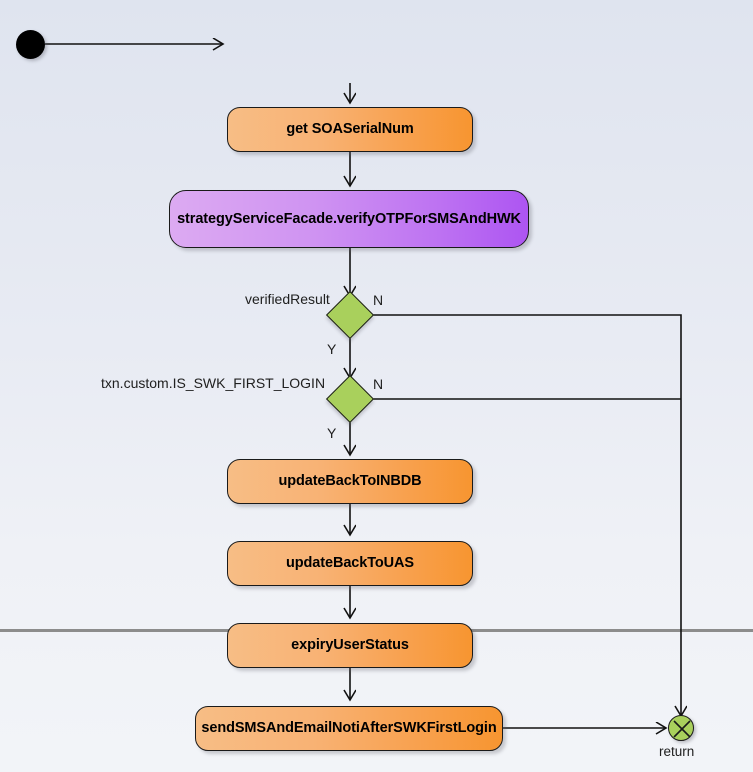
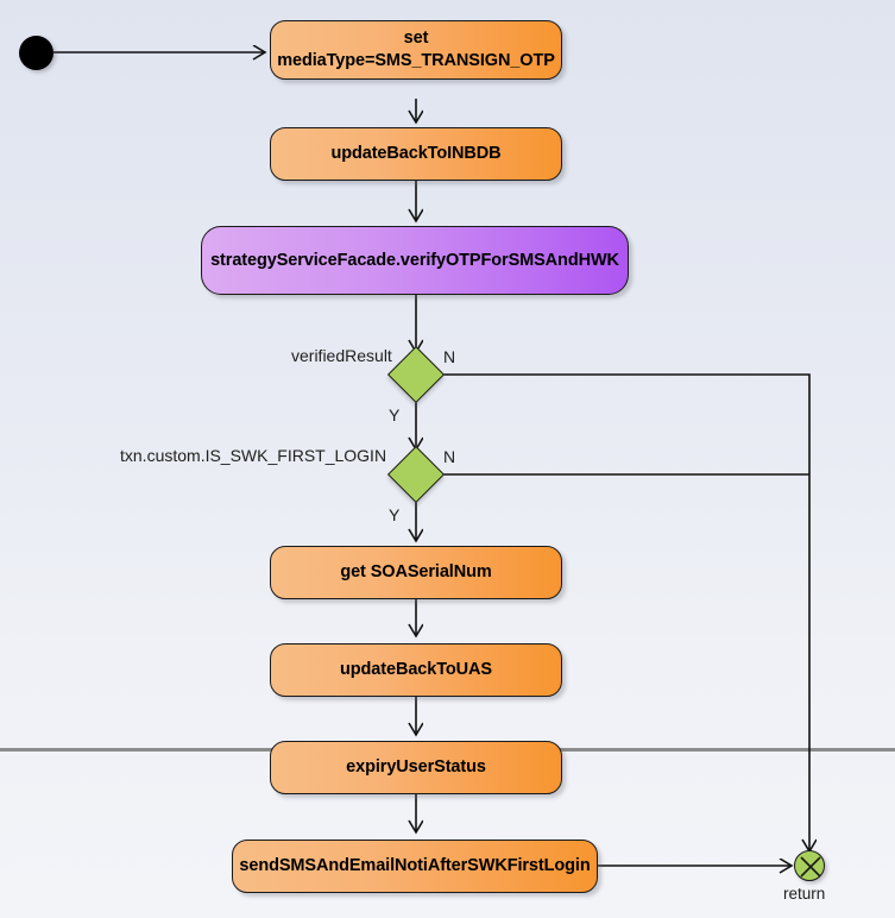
+ set
+ mediaType=SMS_TRANSIGN_OTP
- get SOASerialNum
+ updateBackToINBDB
  strategyServiceFacade.verifyOTPForSMSAndHWK
  verifiedResult
  N
  Y
  txn.custom.IS_SWK_FIRST_LOGIN
  N
  Y
- updateBackToINBDB
+ get SOASerialNum
  updateBackToUAS
  expiryUserStatus
  sendSMSAndEmailNotiAfterSWKFirstLogin
  return
